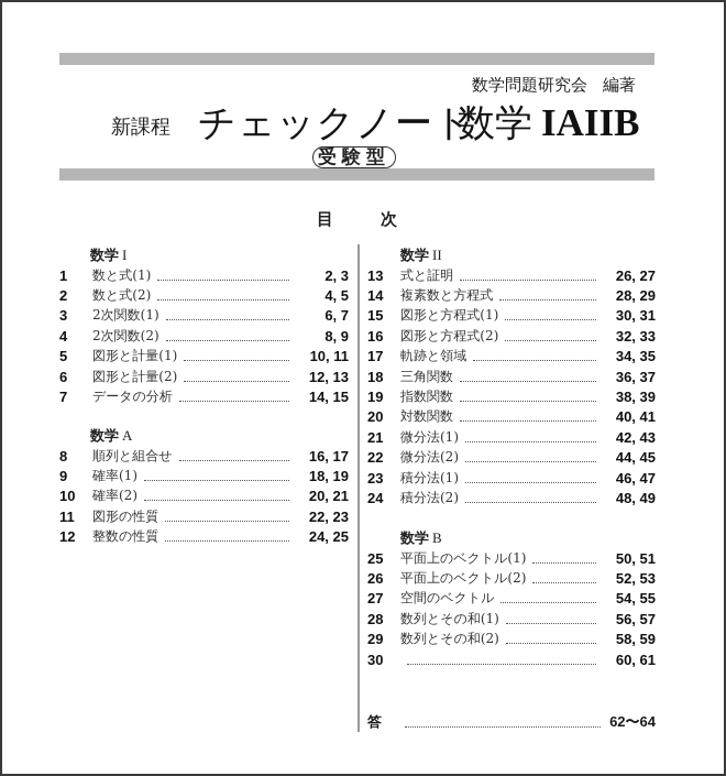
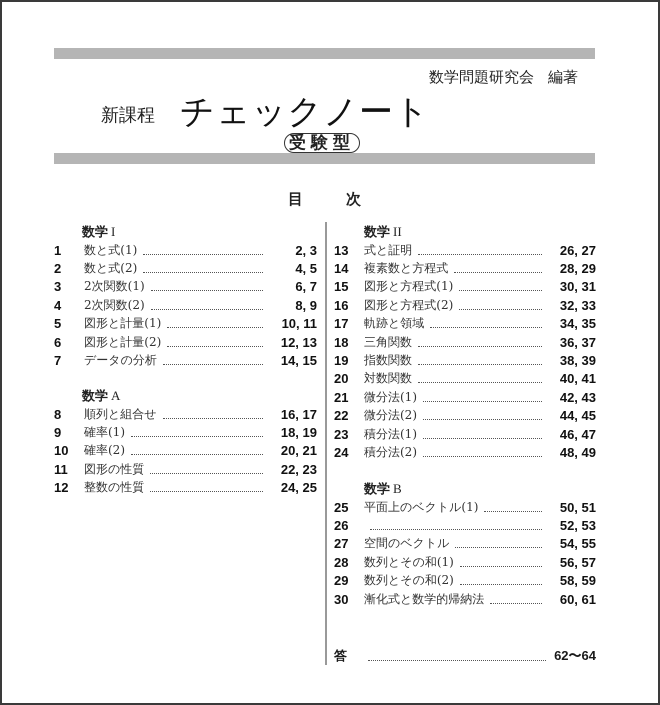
  数学問題研究会 編著
  新課程
  チェックノート
- 数学 IAIIB
  受験型
  目
  次
  数学 I
  数学 A
  数学 II
  数学 B
  1
  数と式(1)
  2, 3
  2
  数と式(2)
  4, 5
  3
  2次関数(1)
  6, 7
  4
  2次関数(2)
  8, 9
  5
  図形と計量(1)
  10, 11
  6
  図形と計量(2)
  12, 13
  7
  データの分析
  14, 15
  8
  順列と組合せ
  16, 17
  9
  確率(1)
  18, 19
  10
  確率(2)
  20, 21
  11
  図形の性質
  22, 23
  12
  整数の性質
  24, 25
  13
  式と証明
  26, 27
  14
  複素数と方程式
  28, 29
  15
  図形と方程式(1)
  30, 31
  16
  図形と方程式(2)
  32, 33
  17
  軌跡と領域
  34, 35
  18
  三角関数
  36, 37
  19
  指数関数
  38, 39
  20
  対数関数
  40, 41
  21
  微分法(1)
  42, 43
  22
  微分法(2)
  44, 45
  23
  積分法(1)
  46, 47
  24
  積分法(2)
  48, 49
  25
  平面上のベクトル(1)
  50, 51
  26
- 平面上のベクトル(2)
  52, 53
  27
  空間のベクトル
  54, 55
  28
  数列とその和(1)
  56, 57
  29
  数列とその和(2)
  58, 59
  30
+ 漸化式と数学的帰納法
  60, 61
  答
  62〜64
